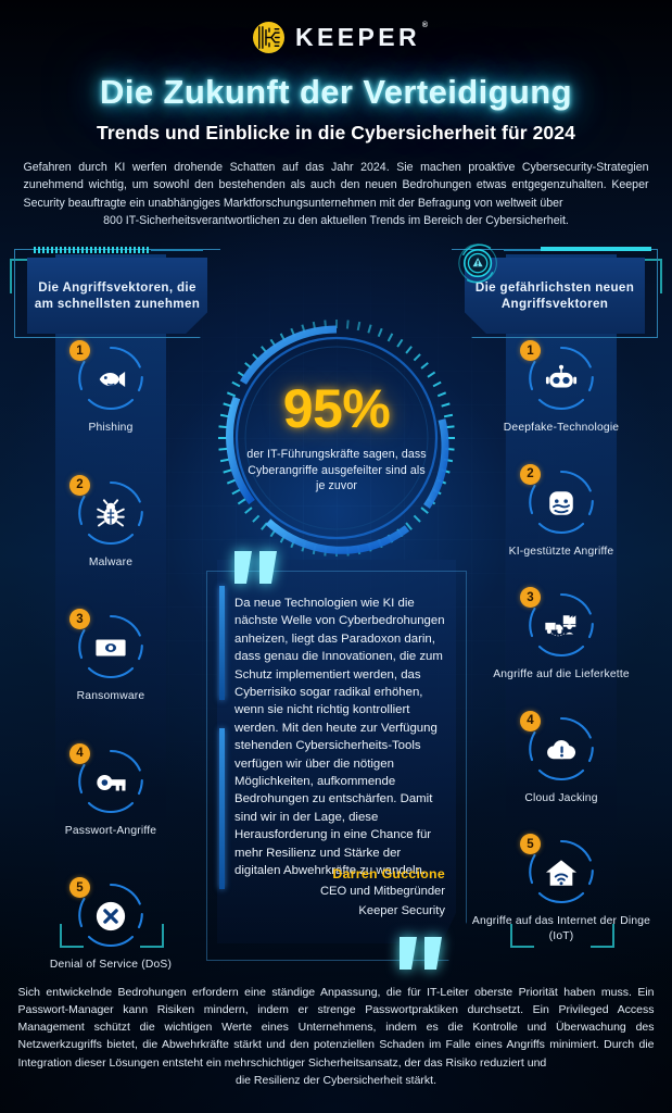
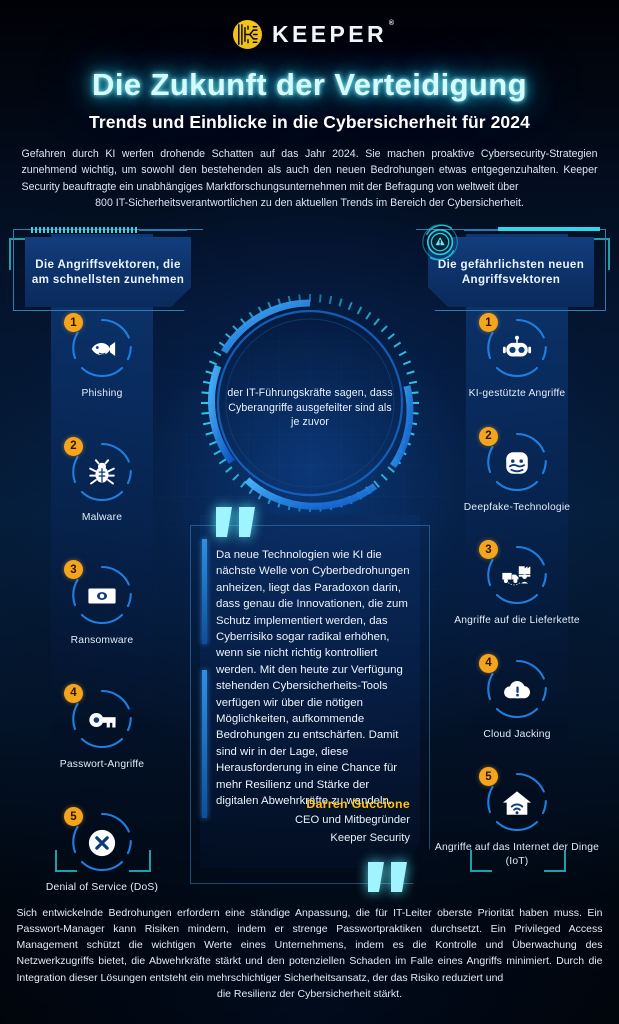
  KEEPER
  Die Zukunft der Verteidigung
  Trends und Einblicke in die Cybersicherheit für 2024
  Gefahren durch KI werfen drohende Schatten auf das Jahr 2024. Sie machen proaktive Cybersecurity-Strategien zunehmend wichtig, um sowohl den bestehenden als auch den neuen Bedrohungen etwas entgegenzuhalten. Keeper Security beauftragte ein unabhängiges Marktforschungsunternehmen mit der Befragung von weltweit über
  800 IT-Sicherheitsverantwortlichen zu den aktuellen Trends im Bereich der Cybersicherheit.
  Die Angriffsvektoren, die am schnellsten zunehmen
  1
  Phishing
  2
  Malware
  3
  Ransomware
  4
  Passwort-Angriffe
  5
  Denial of Service (DoS)
  Die gefährlichsten neuen Angriffsvektoren
  1
- Deepfake-Technologie
+ KI-gestützte Angriffe
  2
- KI-gestützte Angriffe
+ Deepfake-Technologie
  3
  Angriffe auf die Lieferkette
  4
  Cloud Jacking
  5
  Angriffe auf das Internet der Dinge (IoT)
- 95%
  der IT-Führungskräfte sagen, dass Cyberangriffe ausgefeilter sind als je zuvor
  Da neue Technologien wie KI die nächste Welle von Cyberbedrohungen anheizen, liegt das Paradoxon darin, dass genau die Innovationen, die zum Schutz implementiert werden, das Cyberrisiko sogar radikal erhöhen, wenn sie nicht richtig kontrolliert werden. Mit den heute zur Verfügung stehenden Cybersicherheits-Tools verfügen wir über die nötigen Möglichkeiten, aufkommende Bedrohungen zu entschärfen. Damit sind wir in der Lage, diese Herausforderung in eine Chance für mehr Resilienz und Stärke der digitalen Abwehrkräfte zu wandeln.
  Darren Guccione
  CEO und Mitbegründer
  Keeper Security
  Sich entwickelnde Bedrohungen erfordern eine ständige Anpassung, die für IT-Leiter oberste Priorität haben muss. Ein Passwort-Manager kann Risiken mindern, indem er strenge Passwortpraktiken durchsetzt. Ein Privileged Access Management schützt die wichtigen Werte eines Unternehmens, indem es die Kontrolle und Überwachung des Netzwerkzugriffs bietet, die Abwehrkräfte stärkt und den potenziellen Schaden im Falle eines Angriffs minimiert. Durch die Integration dieser Lösungen entsteht ein mehrschichtiger Sicherheitsansatz, der das Risiko reduziert und
  die Resilienz der Cybersicherheit stärkt.
